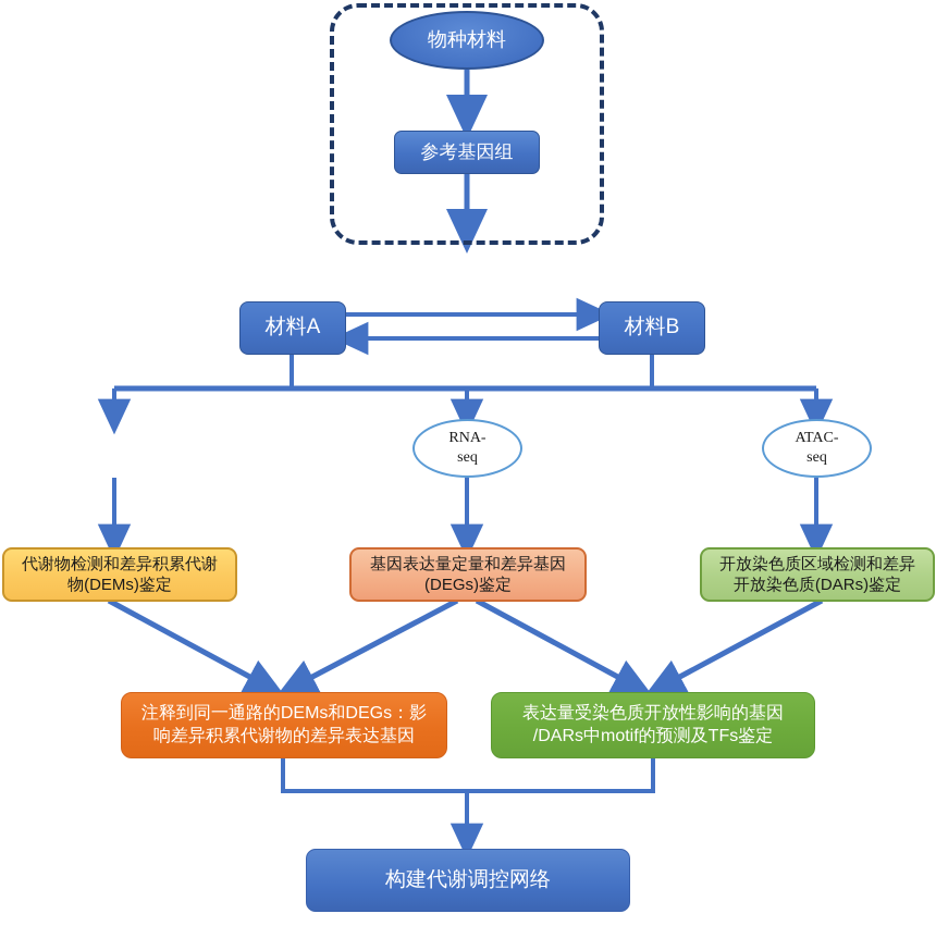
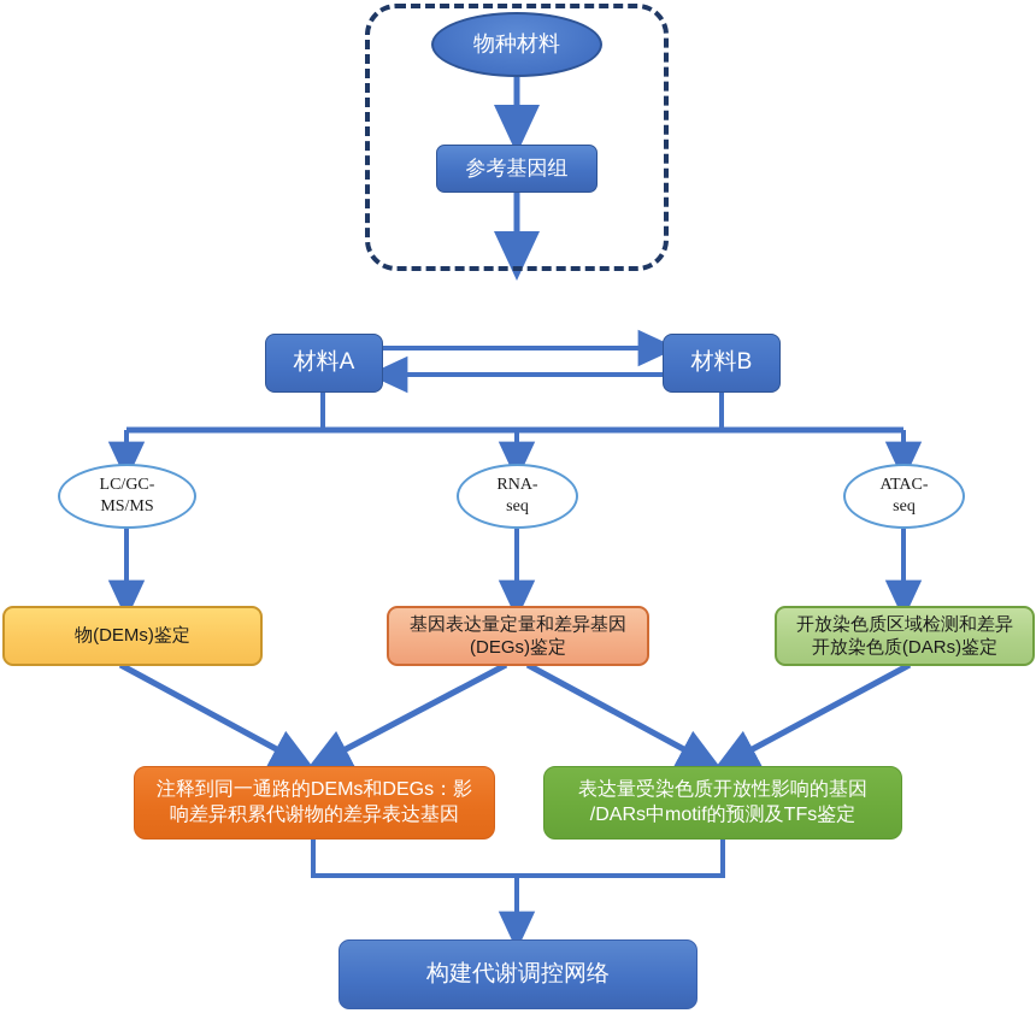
  物种材料
  参考基因组
  材料A
  材料B
+ LC/GC-
+ MS/MS
  RNA-
  seq
  ATAC-
  seq
- 代谢物检测和差异积累代谢
  物(DEMs)鉴定
  基因表达量定量和差异基因
  (DEGs)鉴定
  开放染色质区域检测和差异
  开放染色质(DARs)鉴定
  注释到同一通路的DEMs和DEGs：影
  响差异积累代谢物的差异表达基因
  表达量受染色质开放性影响的基因
  /DARs中motif的预测及TFs鉴定
  构建代谢调控网络
